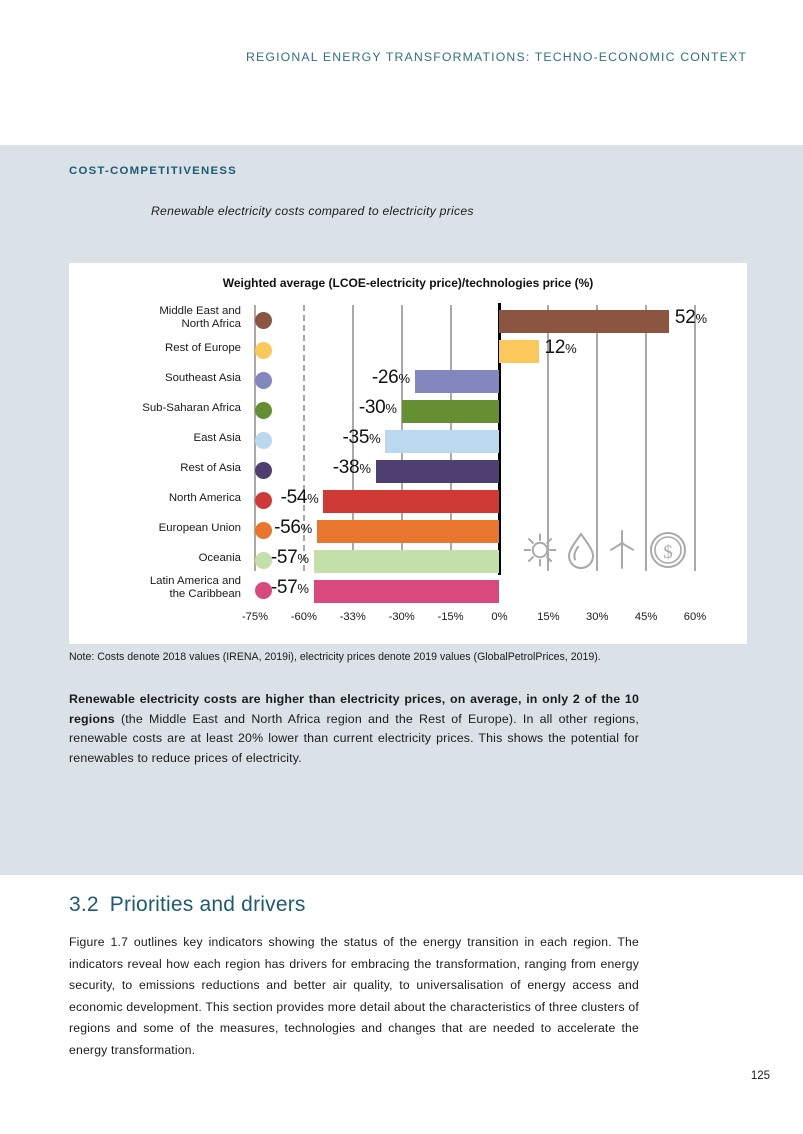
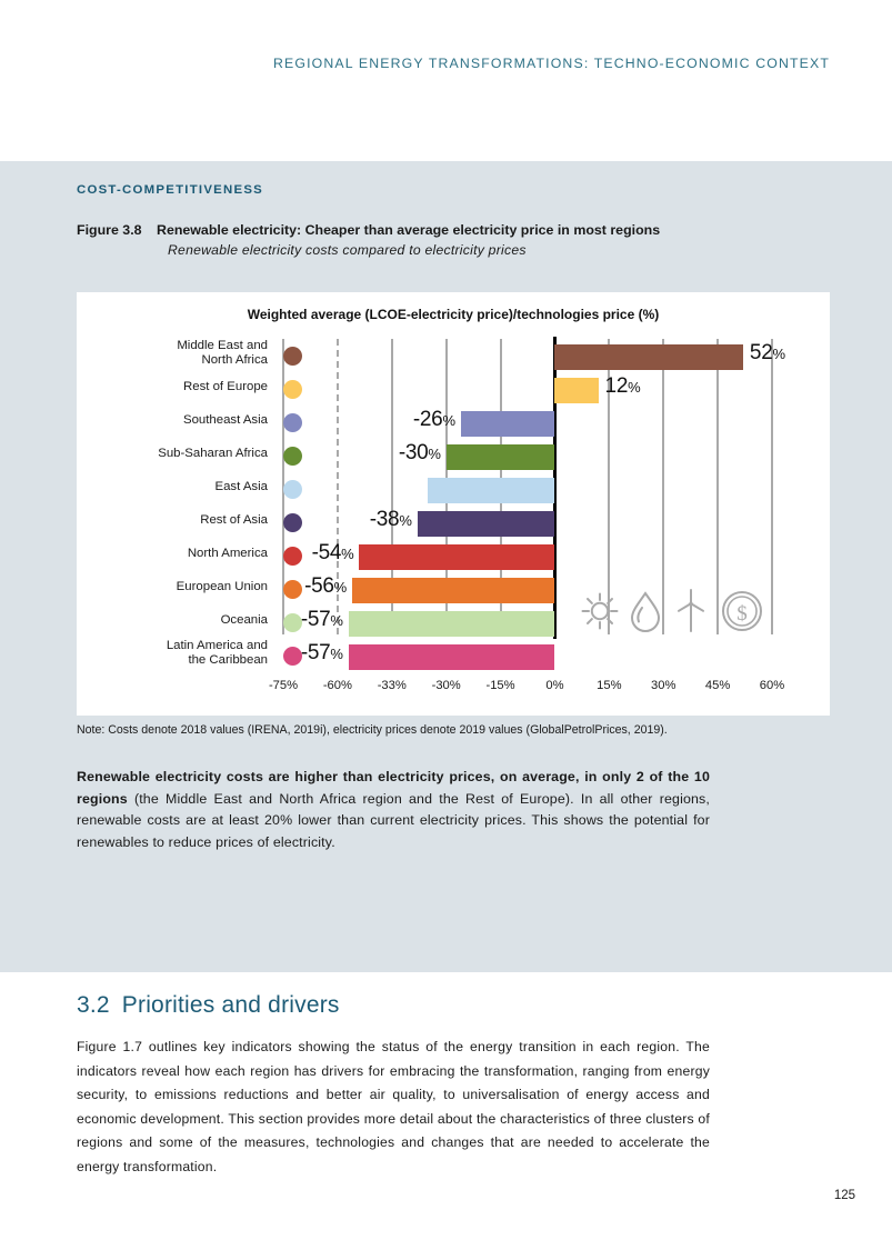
  REGIONAL ENERGY TRANSFORMATIONS: TECHNO-ECONOMIC CONTEXT
  COST-COMPETITIVENESS
+ Figure 3.8 Renewable electricity: Cheaper than average electricity price in most regions
  Renewable electricity costs compared to electricity prices
  Weighted average (LCOE-electricity price)/technologies price (%)
  52%
  12%
  -26%
  -30%
- -35%
  -38%
  -54%
  -56%
  -57%
  -57%
  Middle East and
  North Africa
  Rest of Europe
  Southeast Asia
  Sub-Saharan Africa
  East Asia
  Rest of Asia
  North America
  European Union
  Oceania
  Latin America and
  the Caribbean
  $
  -75%
  -60%
  -33%
  -30%
  -15%
  0%
  15%
  30%
  45%
  60%
  Note: Costs denote 2018 values (IRENA, 2019i), electricity prices denote 2019 values (GlobalPetrolPrices, 2019).
  Renewable electricity costs are higher than electricity prices, on average, in only 2 of the 10 regions (the Middle East and North Africa region and the Rest of Europe). In all other regions, renewable costs are at least 20% lower than current electricity prices. This shows the potential for renewables to reduce prices of electricity.
  3.2 Priorities and drivers
  Figure 1.7 outlines key indicators showing the status of the energy transition in each region. The indicators reveal how each region has drivers for embracing the transformation, ranging from energy security, to emissions reductions and better air quality, to universalisation of energy access and economic development. This section provides more detail about the characteristics of three clusters of regions and some of the measures, technologies and changes that are needed to accelerate the energy transformation.
  125
